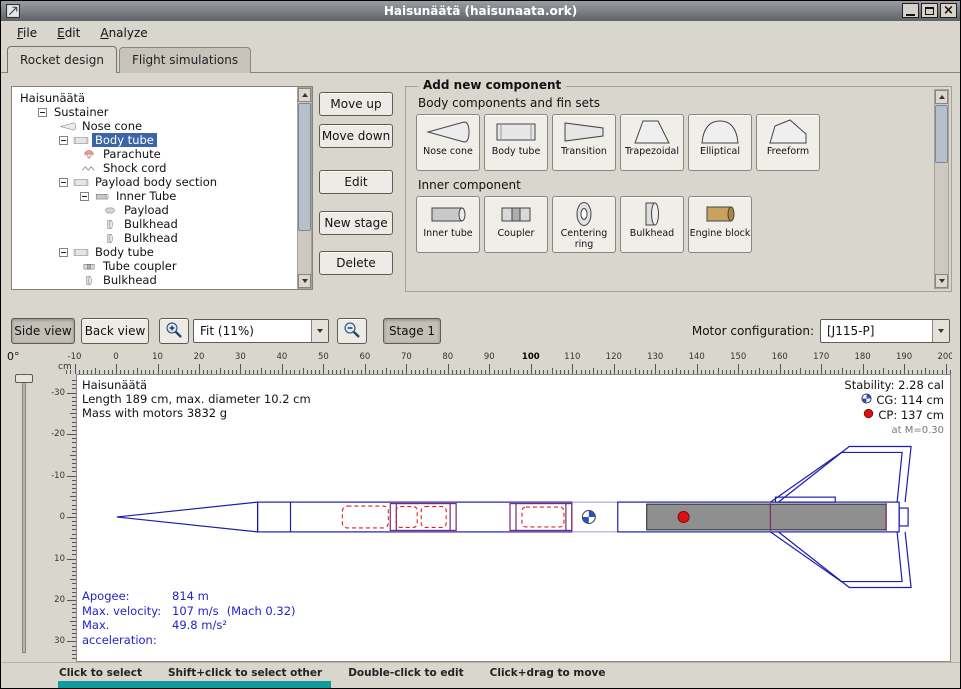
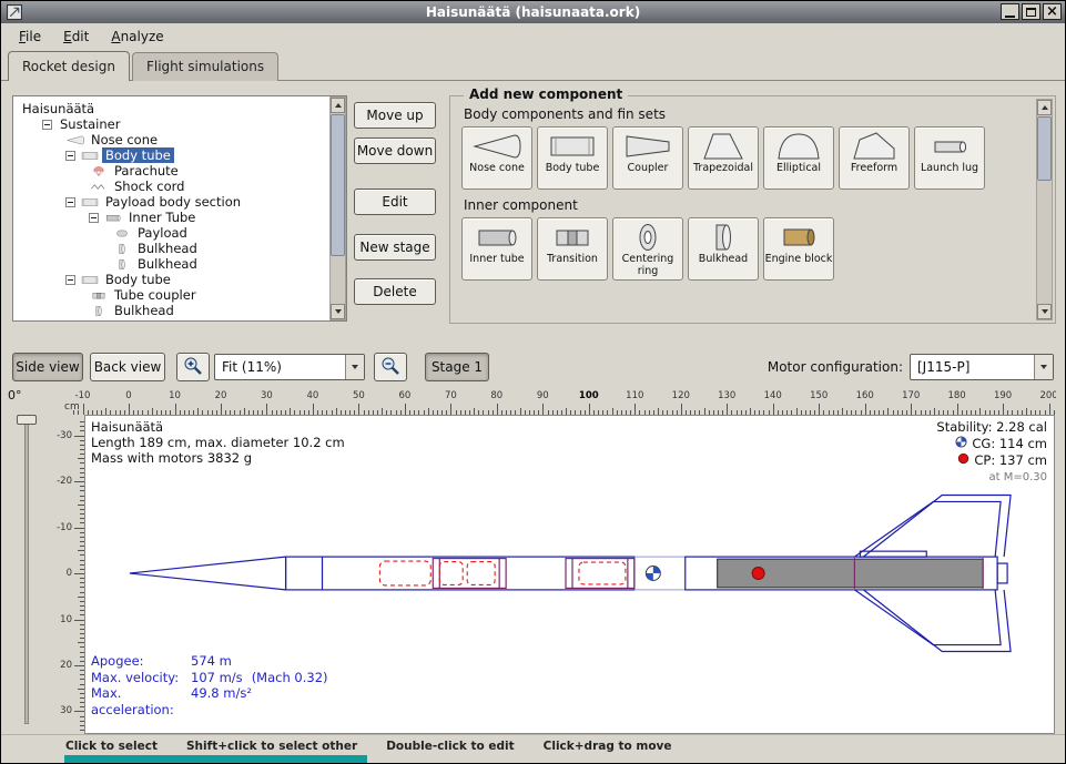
  Haisunäätä (haisunaata.ork)
  ×
  File
  Edit
  Analyze
  Rocket design
  Flight simulations
  Haisunäätä
  Sustainer
  Nose cone
  Body tube
  Parachute
  Shock cord
  Payload body section
  Inner Tube
  Payload
  Bulkhead
  Bulkhead
  Body tube
  Tube coupler
  Bulkhead
  Move up
  Move down
  Edit
  New stage
  Delete
  Add new component
  Body components and fin sets
  Nose cone
  Body tube
- Transition
+ Coupler
  Trapezoidal
  Elliptical
  Freeform
+ Launch lug
  Inner component
  Inner tube
- Coupler
+ Transition
  Centering ring
  Bulkhead
  Engine block
  Side view
  Back view
  Fit (11%)
  Stage 1
  Motor configuration:
  [J115-P]
  0°
  cm
  -10
  0
  10
  20
  30
  40
  50
  60
  70
  80
  90
  100
  110
  120
  130
  140
  150
  160
  170
  180
  190
  200
  -30
  -20
  -10
  0
  10
  20
  30
  Haisunäätä
  Length 189 cm, max. diameter 10.2 cm
  Mass with motors 3832 g
  Stability: 2.28 cal
  CG: 114 cm
  CP: 137 cm
  at M=0.30
  Apogee:
- 814 m
+ 574 m
  Max. velocity:
  107 m/s
  (Mach 0.32)
  Max. acceleration:
  49.8 m/s²
  Click to select
  Shift+click to select other
  Double-click to edit
  Click+drag to move
